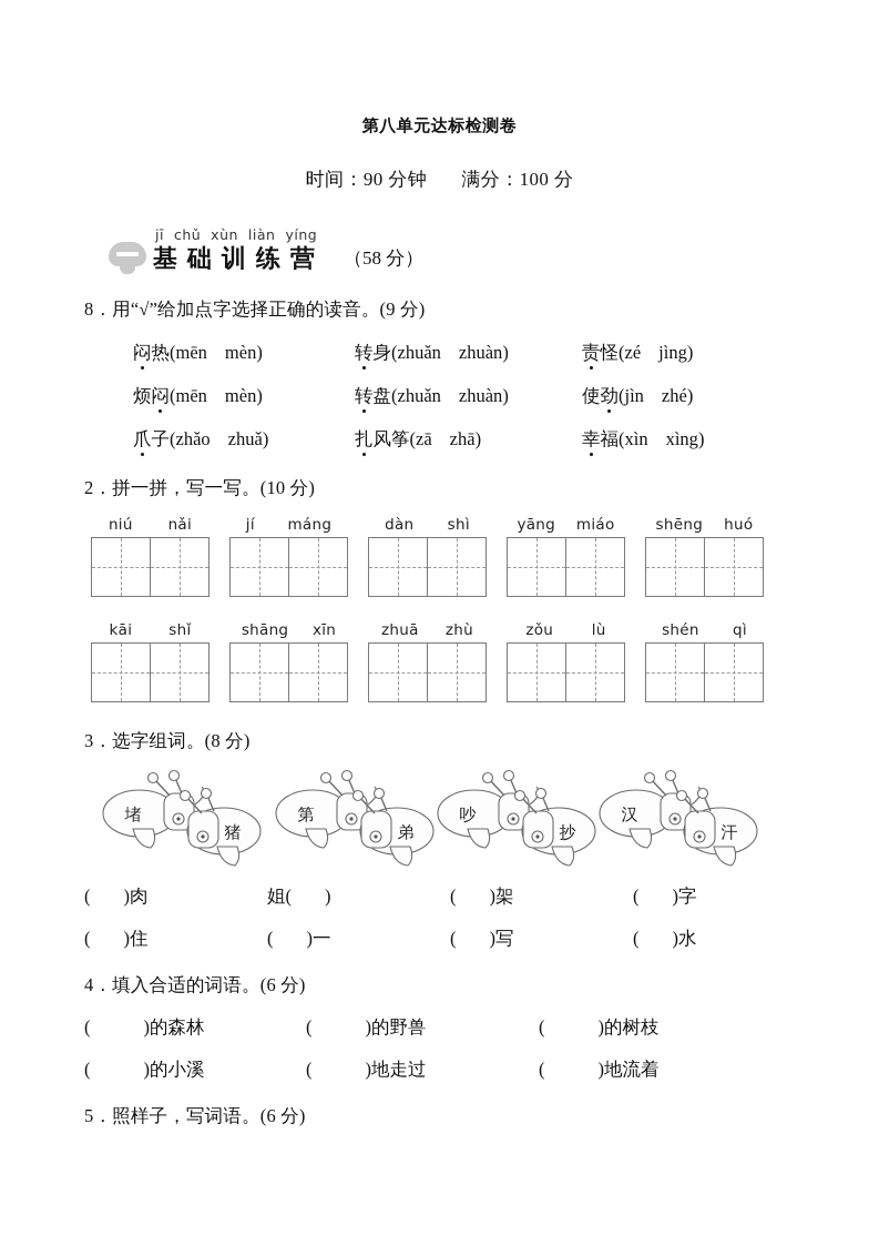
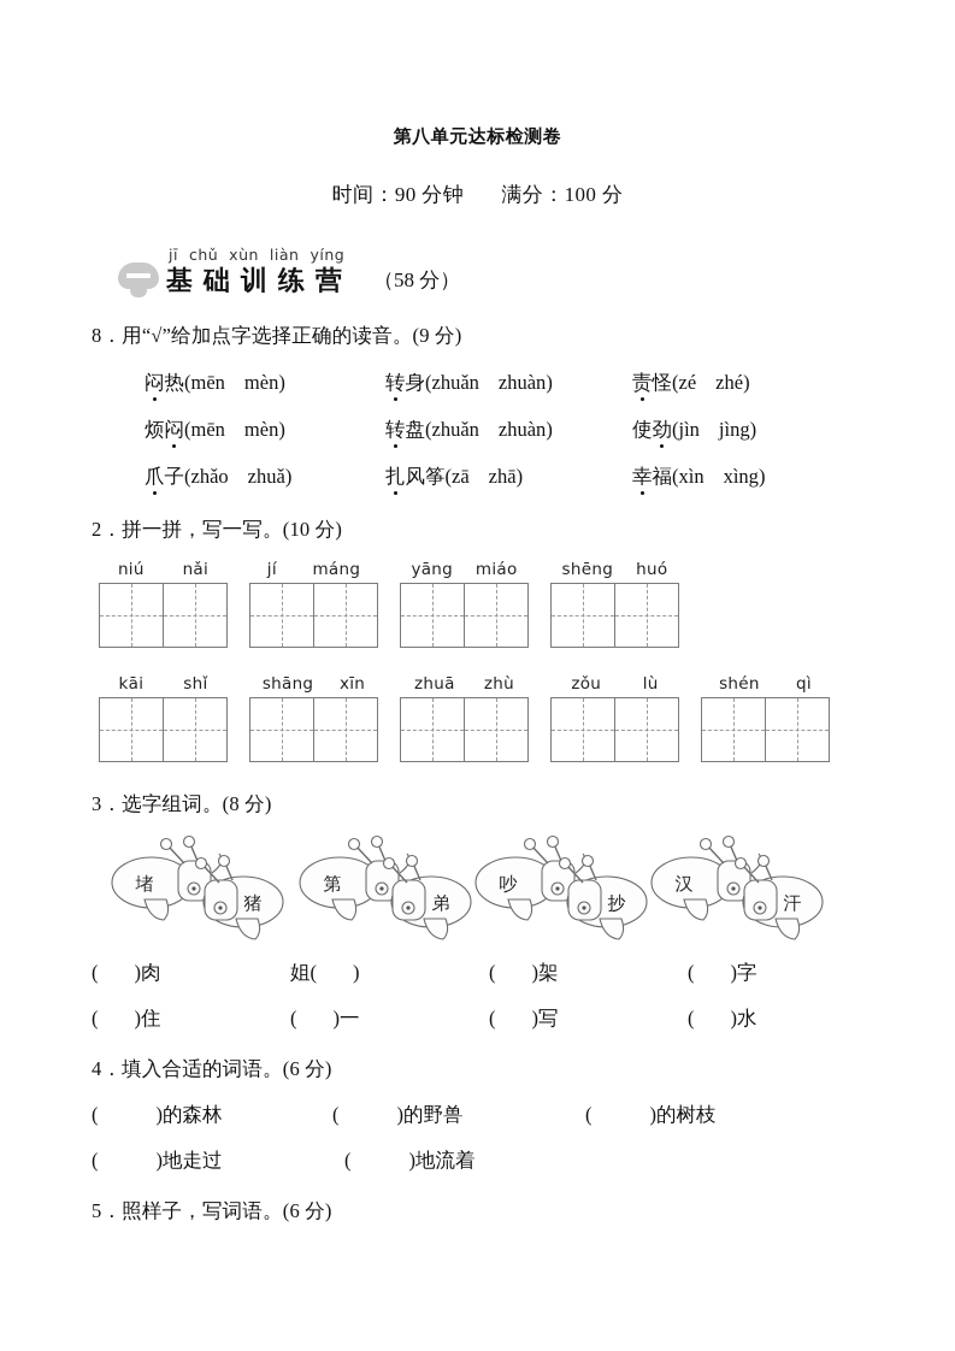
  第八单元达标检测卷
  时间：90 分钟 满分：100 分
  jī chǔ xùn liàn yíng
  基 础 训 练 营
  （58 分）
  8．用“√”给加点字选择正确的读音。(9 分)
  闷热(mēn mèn)
  转身(zhuǎn zhuàn)
- 责怪(zé jìng)
+ 责怪(zé zhé)
  烦闷(mēn mèn)
  转盘(zhuǎn zhuàn)
- 使劲(jìn zhé)
+ 使劲(jìn jìng)
  爪子(zhǎo zhuǎ)
  扎风筝(zā zhā)
  幸福(xìn xìng)
  2．拼一拼，写一写。(10 分)
  niú
  nǎi
  jí
  máng
- dàn
- shì
  yāng
  miáo
  shēng
  huó
  kāi
  shǐ
  shāng
  xīn
  zhuā
  zhù
  zǒu
  lù
  shén
  qì
  3．选字组词。(8 分)
  堵
  猪
  第
  弟
  吵
  抄
  汉
  汗
  ( )肉
  姐( )
  ( )架
  ( )字
  ( )住
  ( )一
  ( )写
  ( )水
  4．填入合适的词语。(6 分)
  ( )的森林
  ( )的野兽
  ( )的树枝
- ( )的小溪
  ( )地走过
  ( )地流着
  5．照样子，写词语。(6 分)
